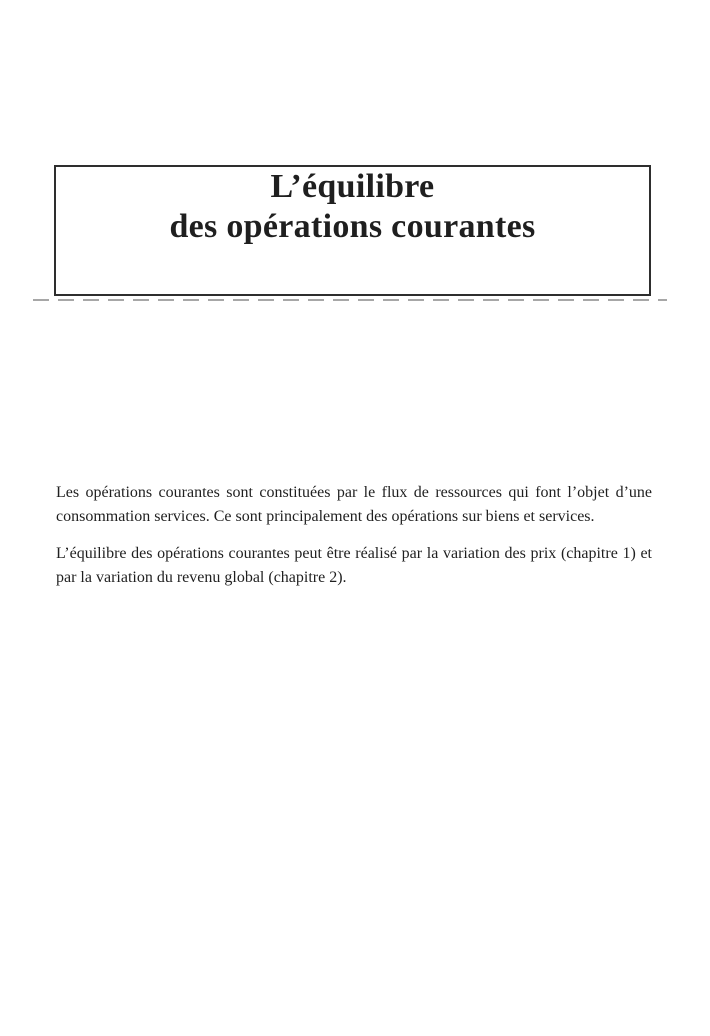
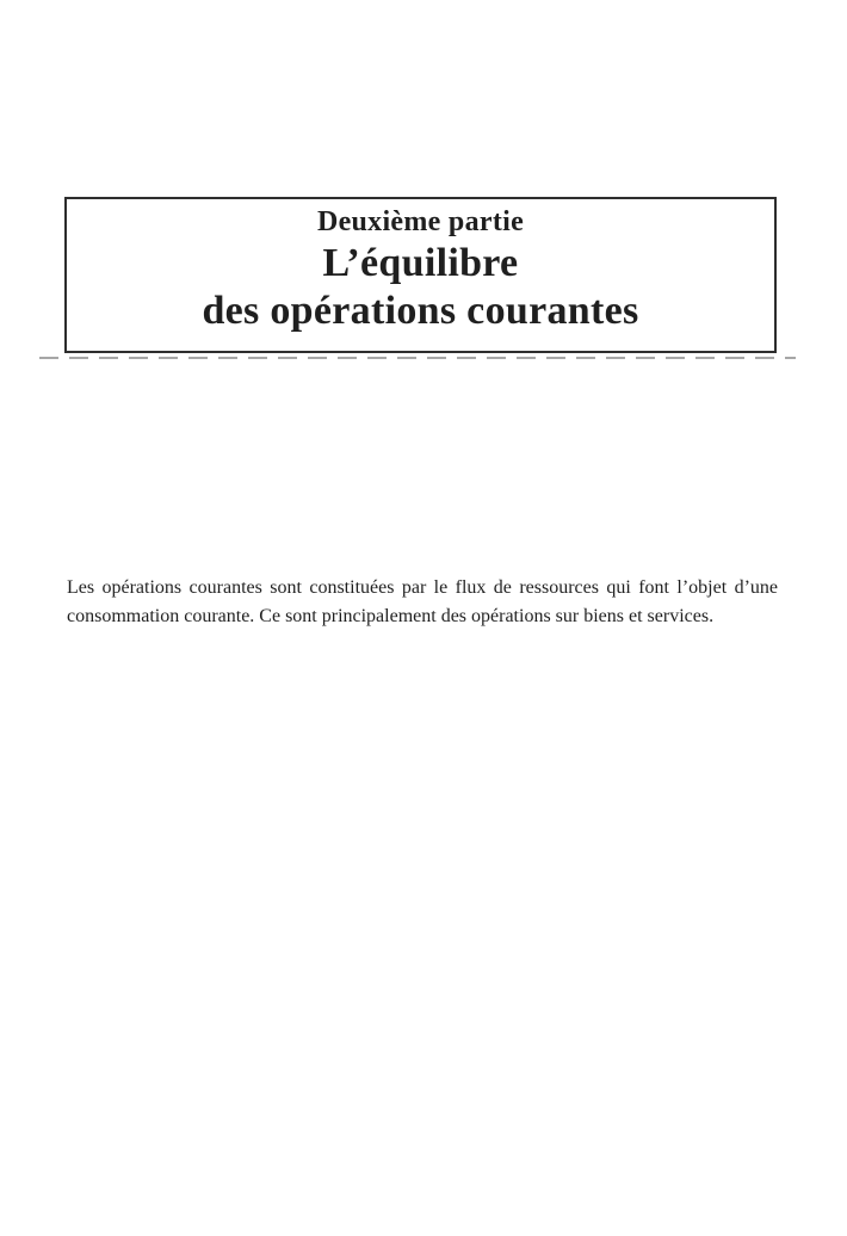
+ Deuxième partie
  L’équilibre
  des opérations courantes
- Les opérations courantes sont constituées par le flux de ressources qui font l’objet d’une consommation services. Ce sont principalement des opérations sur biens et services.
+ Les opérations courantes sont constituées par le flux de ressources qui font l’objet d’une consommation courante. Ce sont principalement des opérations sur biens et services.
- L’équilibre des opérations courantes peut être réalisé par la variation des prix (chapitre 1) et par la variation du revenu global (chapitre 2).
